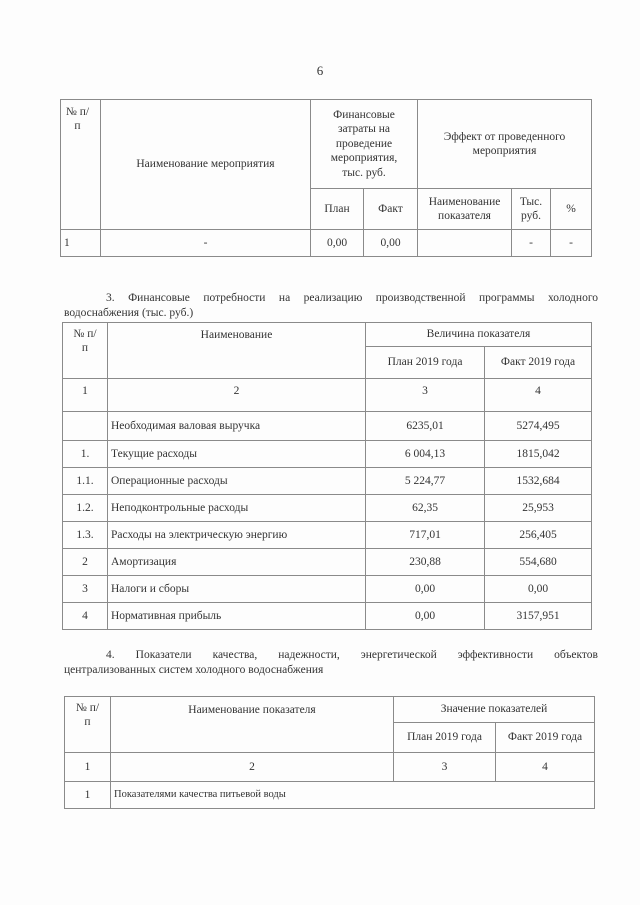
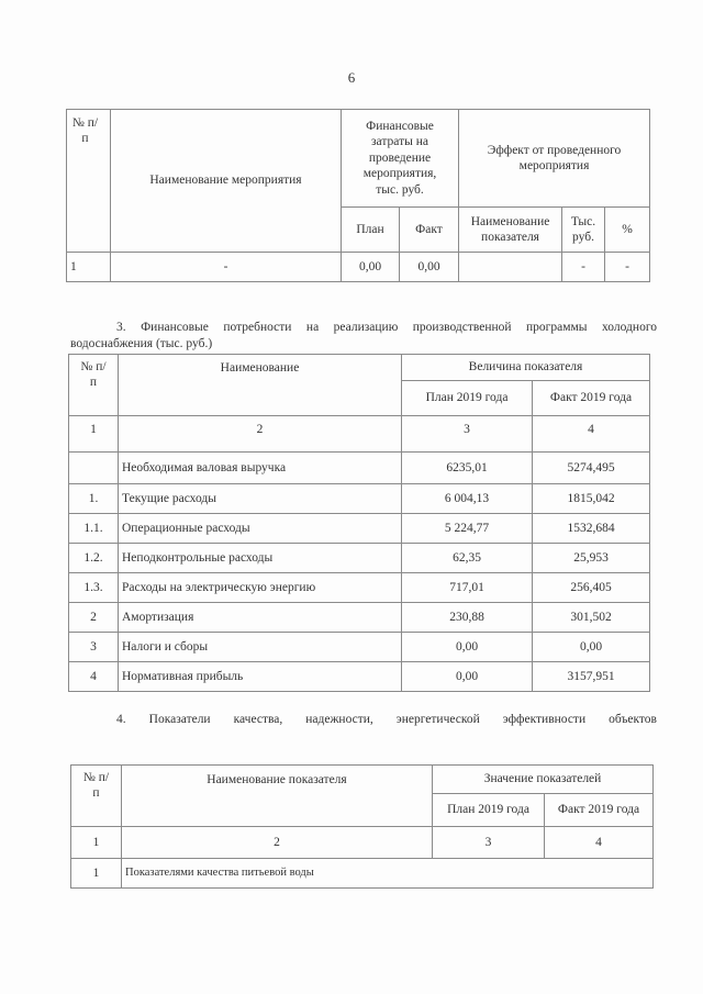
  6
  № п/п	Наименование мероприятия	Финансовые затраты на проведение мероприятия, тыс. руб.	Эффект от проведенного мероприятия
  План	Факт	Наименование показателя	Тыс. руб.	%
  1	-	0,00	0,00		-	-
  3. Финансовые потребности на реализацию производственной программы холодного
  водоснабжения (тыс. руб.)
  № п/п	Наименование	Величина показателя
  План 2019 года	Факт 2019 года
  1	2	3	4
  	Необходимая валовая выручка	6235,01	5274,495
  1.	Текущие расходы	6 004,13	1815,042
  1.1.	Операционные расходы	5 224,77	1532,684
  1.2.	Неподконтрольные расходы	62,35	25,953
  1.3.	Расходы на электрическую энергию	717,01	256,405
- 2	Амортизация	230,88	554,680
+ 2	Амортизация	230,88	301,502
  3	Налоги и сборы	0,00	0,00
  4	Нормативная прибыль	0,00	3157,951
  4. Показатели качества, надежности, энергетической эффективности объектов
- централизованных систем холодного водоснабжения
  № п/п	Наименование показателя	Значение показателей
  План 2019 года	Факт 2019 года
  1	2	3	4
  1	Показателями качества питьевой воды
